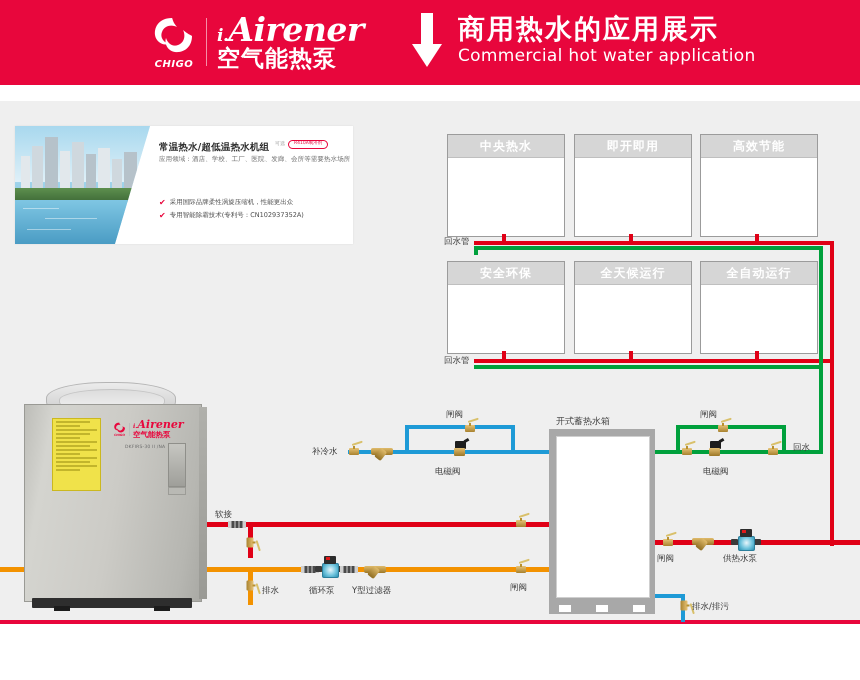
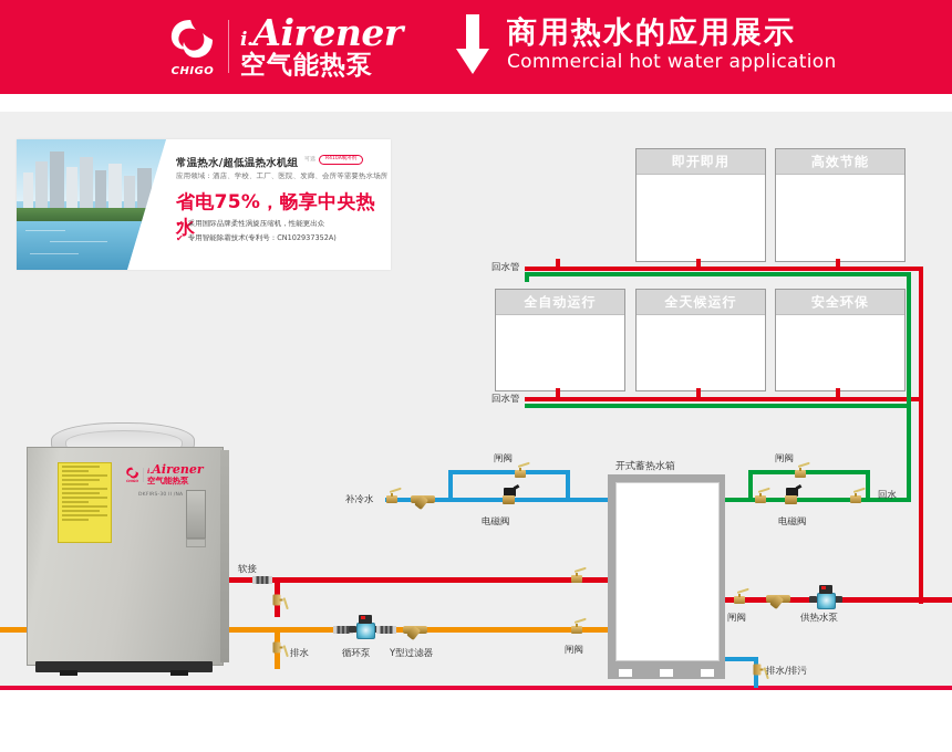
  CHIGO
  i.Airener
  空气能热泵
  商用热水的应用展示
  Commercial hot water application
  常温热水/超低温热水机组
  应用领域：酒店、学校、工厂、医院、发廊、会所等需要热水场所
+ 省电75%，畅享中央热水
  ✔
  采用国际品牌柔性涡旋压缩机，性能更出众
  ✔
  专用智能除霜技术(专利号：CN102937352A)
- 中央热水
  即开即用
  高效节能
- 安全环保
+ 全自动运行
  全天候运行
- 全自动运行
+ 安全环保
  回水管
  回水管
  补冷水
  闸阀
  电磁阀
  闸阀
  电磁阀
  回水
  开式蓄热水箱
  软接
  闸阀
  供热水泵
  排水
  循环泵
  Y型过滤器
  闸阀
  排水/排污
  Airener
  空气能热泵
